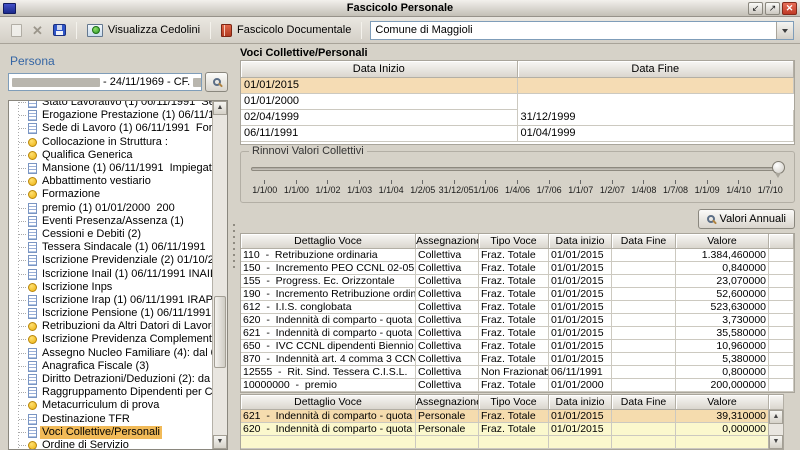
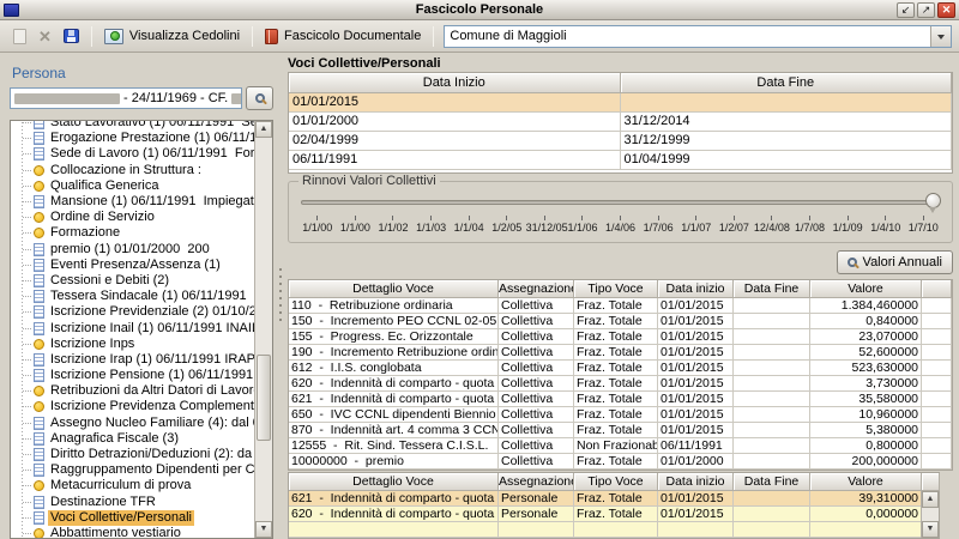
  Fascicolo Personale
  ↙
  ↗
  ✕
  ✕
  Visualizza Cedolini
  Fascicolo Documentale
  Comune di Maggioli
  Persona
  - 24/11/1969 - CF.
  Stato Lavorativo (1) 06/11/1991 S
  Erogazione Prestazione (1) 06/11/
  Sede di Lavoro (1) 06/11/1991 For
  Collocazione in Struttura :
  Qualifica Generica
  Mansione (1) 06/11/1991 Impiegat
- Abbattimento vestiario
+ Ordine di Servizio
  Formazione
  premio (1) 01/01/2000 200
  Eventi Presenza/Assenza (1)
  Cessioni e Debiti (2)
  Tessera Sindacale (1) 06/11/1991
  Iscrizione Previdenziale (2) 01/10/2
  Iscrizione Inail (1) 06/11/1991 INAI
  Iscrizione Inps
  Iscrizione Irap (1) 06/11/1991 IRAP
  Iscrizione Pensione (1) 06/11/1991
  Retribuzioni da Altri Datori di Lavor
  Iscrizione Previdenza Complement
  Assegno Nucleo Familiare (4): dal
  Anagrafica Fiscale (3)
  Diritto Detrazioni/Deduzioni (2): da
  Raggruppamento Dipendenti per C
  Metacurriculum di prova
  Destinazione TFR
  Voci Collettive/Personali
- Ordine di Servizio
+ Abbattimento vestiario
  Voci Collettive/Personali
  Data Inizio
  Data Fine
  01/01/2015
  01/01/2000
+ 31/12/2014
  02/04/1999
  31/12/1999
  06/11/1991
  01/04/1999
  Rinnovi Valori Collettivi
  1/1/00
  1/1/00
  1/1/02
  1/1/03
  1/1/04
  1/2/05
  31/12/0
  1/1/06
  1/4/06
  1/7/06
  1/1/07
  1/2/07
- 1/4/08
+ 12/4/08
  1/7/08
  1/1/09
  1/4/10
  1/7/10
  Valori Annuali
  Dettaglio Voce
  Assegnazion
  Tipo Voce
  Data inizio
  Data Fine
  Valore
  110 - Retribuzione ordinaria
  Collettiva
  Fraz. Totale
  01/01/2015
  1.384,460000
  150 - Incremento PEO CCNL 02-05
  Collettiva
  Fraz. Totale
  01/01/2015
  0,840000
  155 - Progress. Ec. Orizzontale
  Collettiva
  Fraz. Totale
  01/01/2015
  23,070000
  190 - Incremento Retribuzione ordin
  Collettiva
  Fraz. Totale
  01/01/2015
  52,600000
  612 - I.I.S. conglobata
  Collettiva
  Fraz. Totale
  01/01/2015
  523,630000
  620 - Indennità di comparto - quota
  Collettiva
  Fraz. Totale
  01/01/2015
  3,730000
  621 - Indennità di comparto - quota
  Collettiva
  Fraz. Totale
  01/01/2015
  35,580000
  650 - IVC CCNL dipendenti Biennio
  Collettiva
  Fraz. Totale
  01/01/2015
  10,960000
  870 - Indennità art. 4 comma 3 CCN
  Collettiva
  Fraz. Totale
  01/01/2015
  5,380000
  12555 - Rit. Sind. Tessera C.I.S.L.
  Collettiva
  Non Frazionab
  06/11/1991
  0,800000
  10000000 - premio
  Collettiva
  Fraz. Totale
  01/01/2000
  200,000000
  Dettaglio Voce
  Assegnazion
  Tipo Voce
  Data inizio
  Data Fine
  Valore
  621 - Indennità di comparto - quota
  Personale
  Fraz. Totale
  01/01/2015
  39,310000
  620 - Indennità di comparto - quota
  Personale
  Fraz. Totale
  01/01/2015
  0,000000
